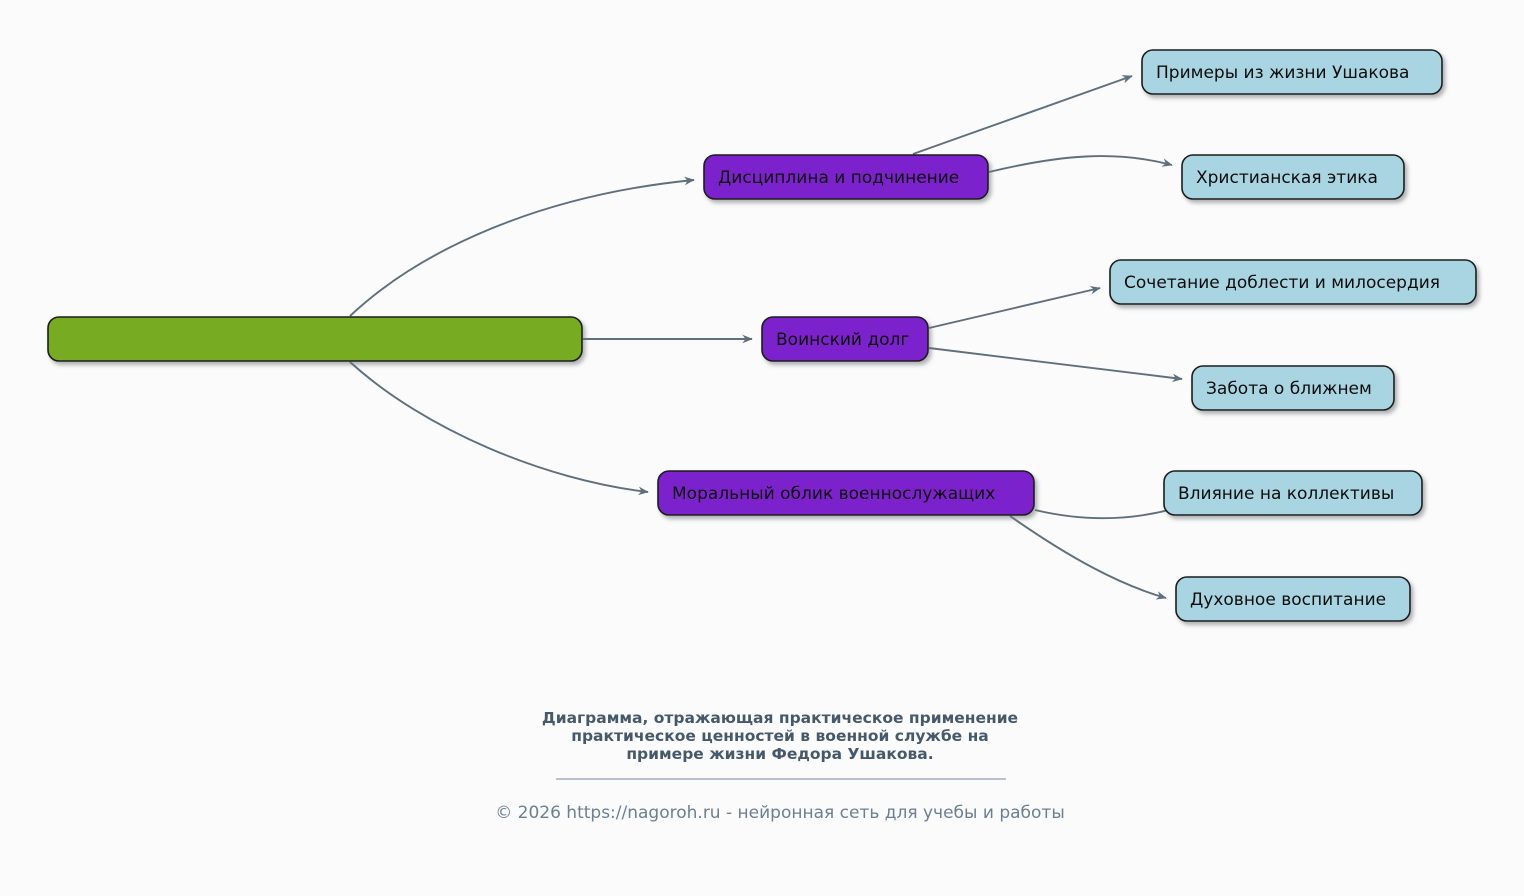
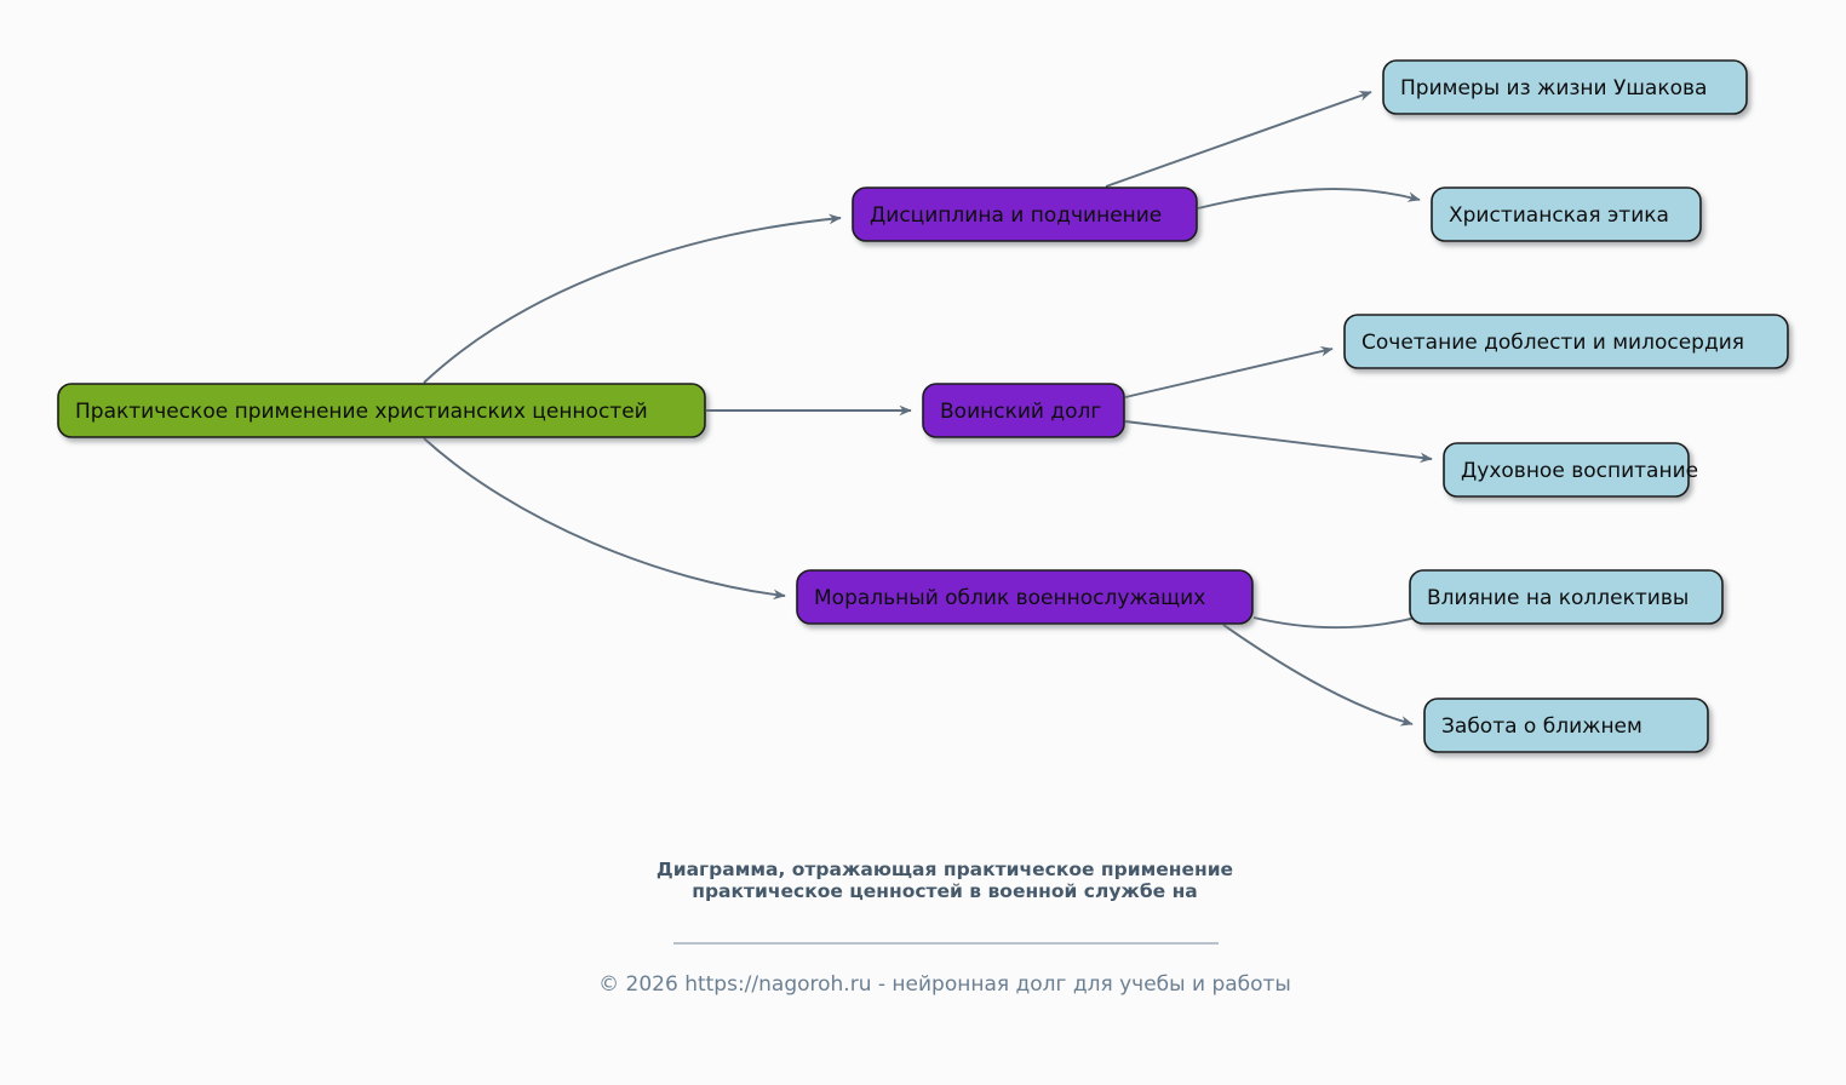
+ Практическое применение христианских ценностей
  Дисциплина и подчинение
  Воинский долг
  Моральный облик военнослужащих
  Примеры из жизни Ушакова
  Христианская этика
  Сочетание доблести и милосердия
- Забота о ближнем
+ Духовное воспитание
  Влияние на коллективы
- Духовное воспитание
+ Забота о ближнем
  Диаграмма, отражающая практическое применение
  практическое ценностей в военной службе на
- примере жизни Федора Ушакова.
- © 2026 https://nagoroh.ru - нейронная сеть для учебы и работы
+ © 2026 https://nagoroh.ru - нейронная долг для учебы и работы
